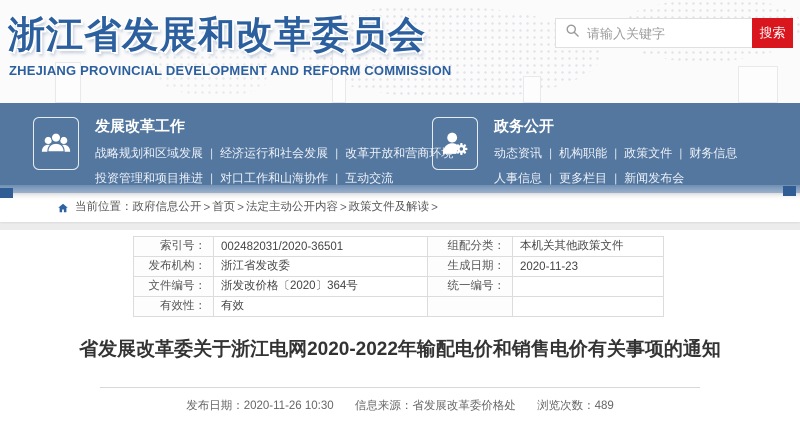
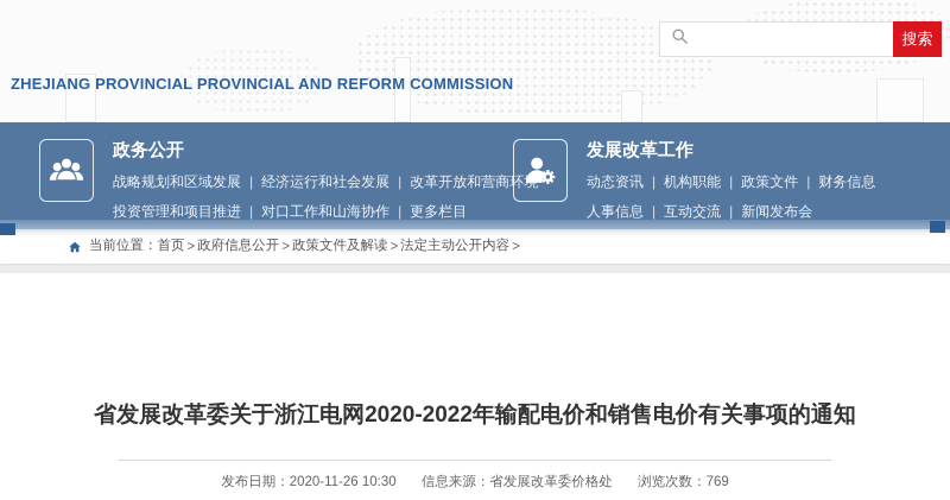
- 浙江省发展和改革委员会
- ZHEJIANG PROVINCIAL DEVELOPMENT AND REFORM COMMISSION
+ ZHEJIANG PROVINCIAL PROVINCIAL AND REFORM COMMISSION
- 请输入关键字
  搜索
- 发展改革工作
+ 政务公开
  战略规划和区域发展 | 经济运行和社会发展 | 改革开放和营商环
- 投资管理和项目推进 | 对口工作和山海协作 | 互动交流
+ 投资管理和项目推进 | 对口工作和山海协作 | 更多栏目
- 政务公开
+ 发展改革工作
  动态资讯 | 机构职能 | 政策文件 | 财务信息
- 人事信息 | 更多栏目 | 新闻发布会
+ 人事信息 | 互动交流 | 新闻发布会
  当前位置：
- 政府信息公开
+ 首页
  >
- 首页
+ 政府信息公开
  >
- 法定主动公开内容
+ 政策文件及解读
  >
- 政策文件及解读
+ 法定主动公开内容
  >
- 索引号：	002482031/2020-36501	组配分类：	本机关其他政策文件
- 发布机构：	浙江省发改委	生成日期：	2020-11-23
- 文件编号：	浙发改价格〔2020〕364号	统一编号：
- 有效性：	有效
  省发展改革委关于浙江电网2020-2022年输配电价和销售电价有关事项的通知
- 发布日期：2020-11-26 10:30 信息来源：省发展改革委价格处 浏览次数：489
+ 发布日期：2020-11-26 10:30 信息来源：省发展改革委价格处 浏览次数：769
